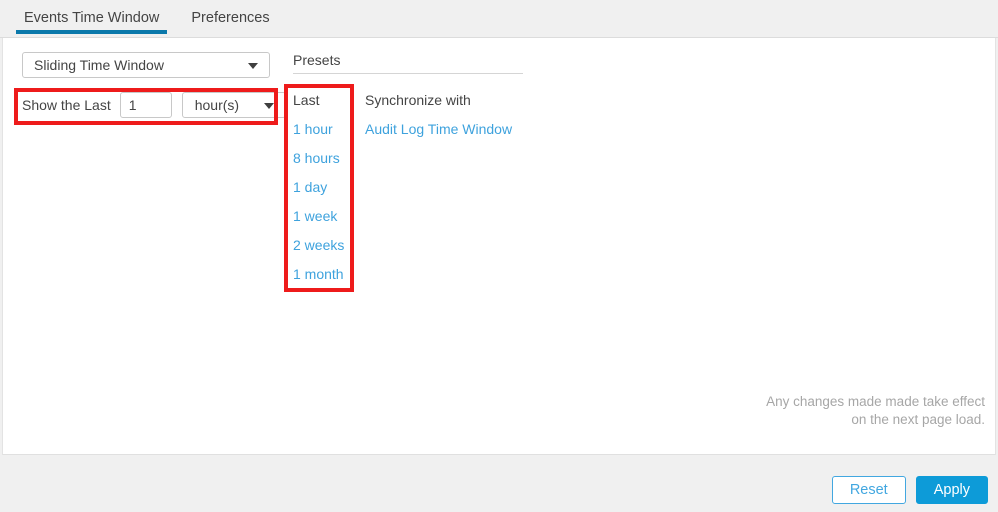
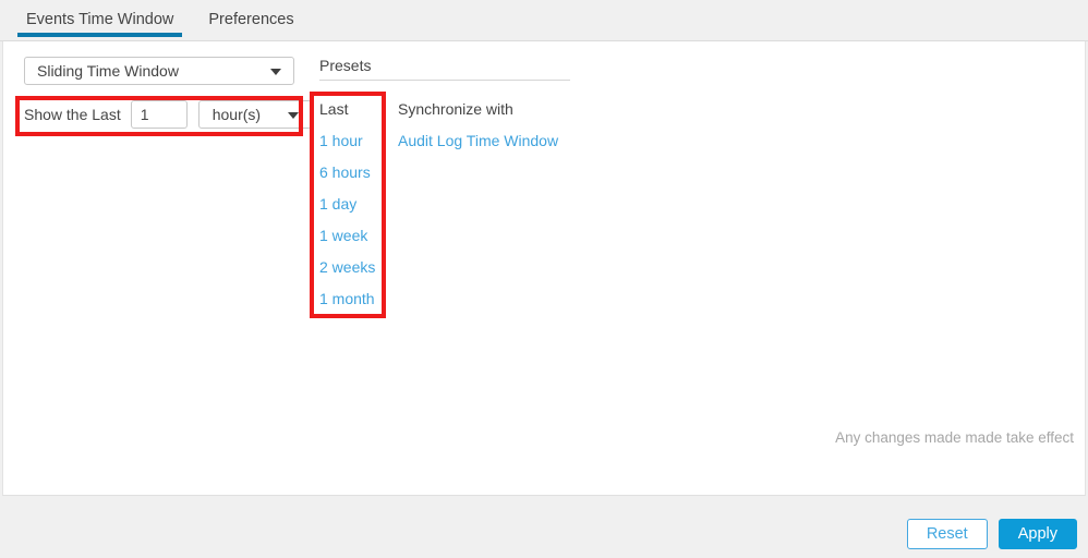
  Events Time Window
  Preferences
  Sliding Time Window
  Show the Last
  1
  hour(s)
  Presets
  Last
  1 hour
- 8 hours
+ 6 hours
  1 day
  1 week
  2 weeks
  1 month
  Synchronize with
  Audit Log Time Window
  Any changes made made take effect
- on the next page load.
  Reset
  Apply
